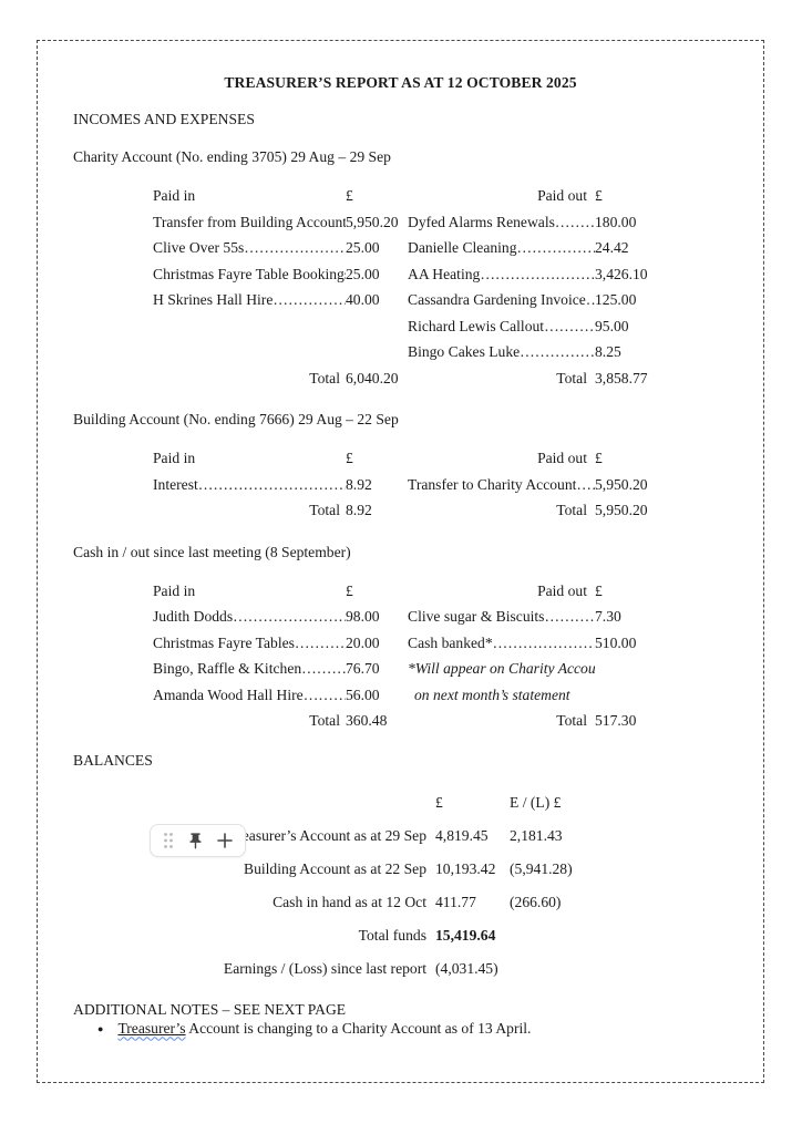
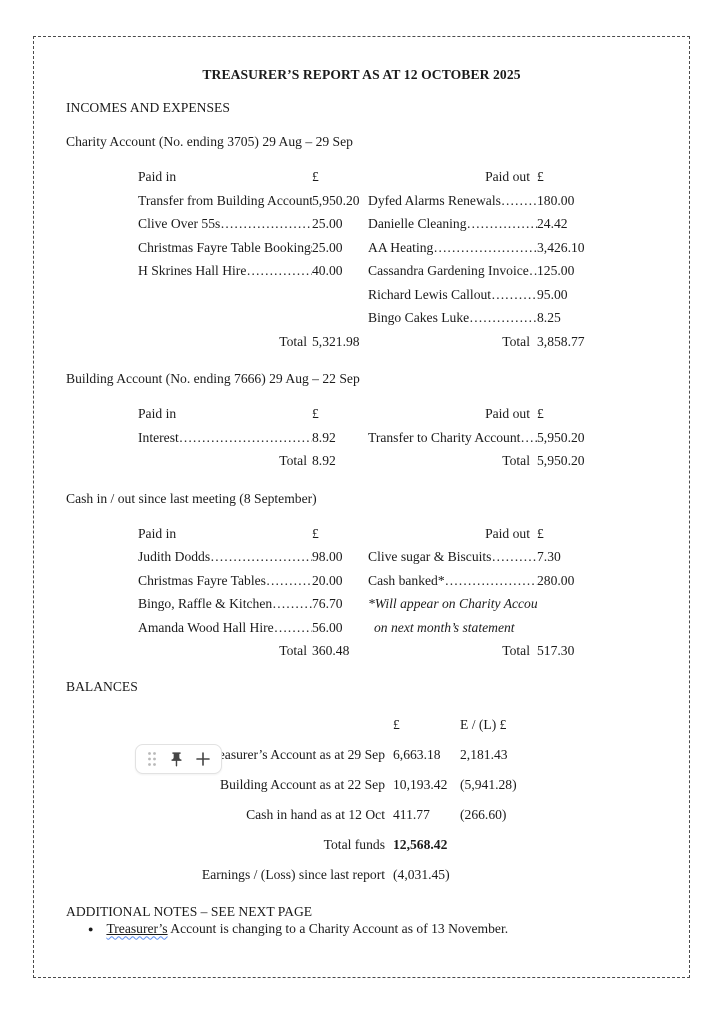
  TREASURER’S REPORT AS AT 12 OCTOBER 2025
  INCOMES AND EXPENSES
  Charity Account (No. ending 3705) 29 Aug – 29 Sep
  Paid in
  £
  Paid out
  £
  Transfer from Building Account
  5,950.20
  Dyfed Alarms Renewals………
  180.00
  Clive Over 55s…………………
  25.00
  Danielle Cleaning……………
  24.42
  Christmas Fayre Table Booking
  25.00
  AA Heating……………………
  3,426.10
  H Skrines Hall Hire……………
  40.00
  Cassandra Gardening Invoice…
  125.00
  Richard Lewis Callout………
  95.00
  Bingo Cakes Luke……………
  8.25
  Total
- 6,040.20
+ 5,321.98
  Total
  3,858.77
  Building Account (No. ending 7666) 29 Aug – 22 Sep
  Paid in
  £
  Paid out
  £
  Interest…………………………
  8.92
  Transfer to Charity Account…
  5,950.20
  Total
  8.92
  Total
  5,950.20
  Cash in / out since last meeting (8 September)
  Paid in
  £
  Paid out
  £
  Judith Dodds…………………
  98.00
  Clive sugar & Biscuits………
  7.30
  Christmas Fayre Tables………
  20.00
  Cash banked*…………………
- 510.00
+ 280.00
  Bingo, Raffle & Kitchen………
  76.70
  *Will appear on Charity Accou
  Amanda Wood Hall Hire………
  56.00
  on next month’s statement
  Total
  360.48
  Total
  517.30
  BALANCES
  £
  E / (L) £
  asurer’s Account as at 29 Sep
- 4,819.45
+ 6,663.18
  2,181.43
  Building Account as at 22 Sep
  10,193.42
  (5,941.28)
  Cash in hand as at 12 Oct
  411.77
  (266.60)
  Total funds
- 15,419.64
+ 12,568.42
  Earnings / (Loss) since last report
  (4,031.45)
  ADDITIONAL NOTES – SEE NEXT PAGE
  ●
- Treasurer’s Account is changing to a Charity Account as of 13 April.
+ Treasurer’s Account is changing to a Charity Account as of 13 November.
